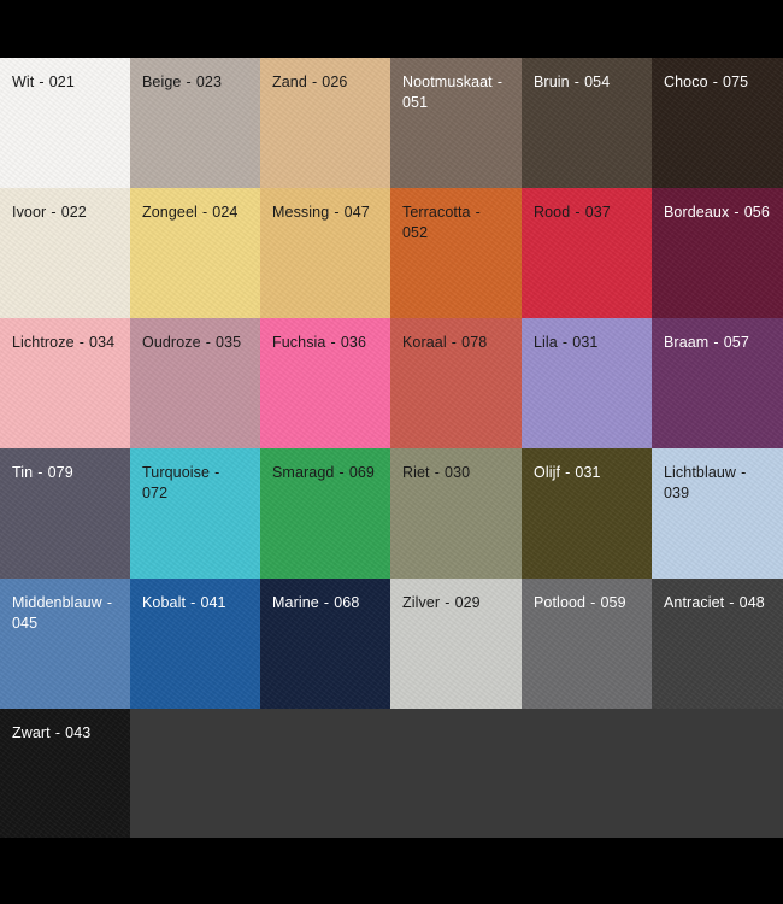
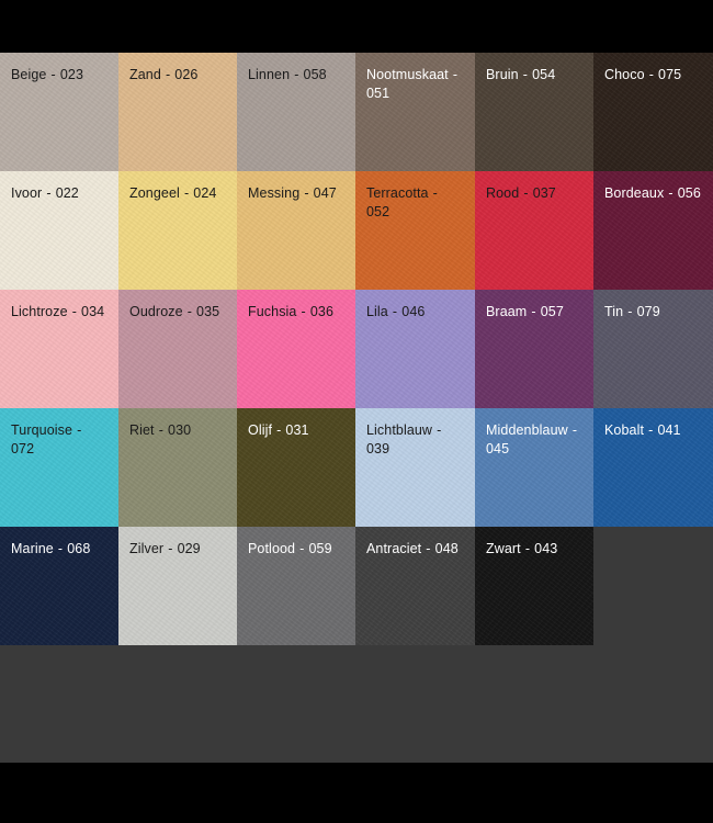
- Wit - 021
  Beige - 023
  Zand - 026
+ Linnen - 058
  Nootmuskaat - 051
  Bruin - 054
  Choco - 075
  Ivoor - 022
  Zongeel - 024
  Messing - 047
  Terracotta - 052
  Rood - 037
  Bordeaux - 056
  Lichtroze - 034
  Oudroze - 035
  Fuchsia - 036
- Koraal - 078
- Lila - 031
+ Lila - 046
  Braam - 057
  Tin - 079
  Turquoise - 072
- Smaragd - 069
  Riet - 030
  Olijf - 031
  Lichtblauw - 039
  Middenblauw - 045
  Kobalt - 041
  Marine - 068
  Zilver - 029
  Potlood - 059
  Antraciet - 048
  Zwart - 043
